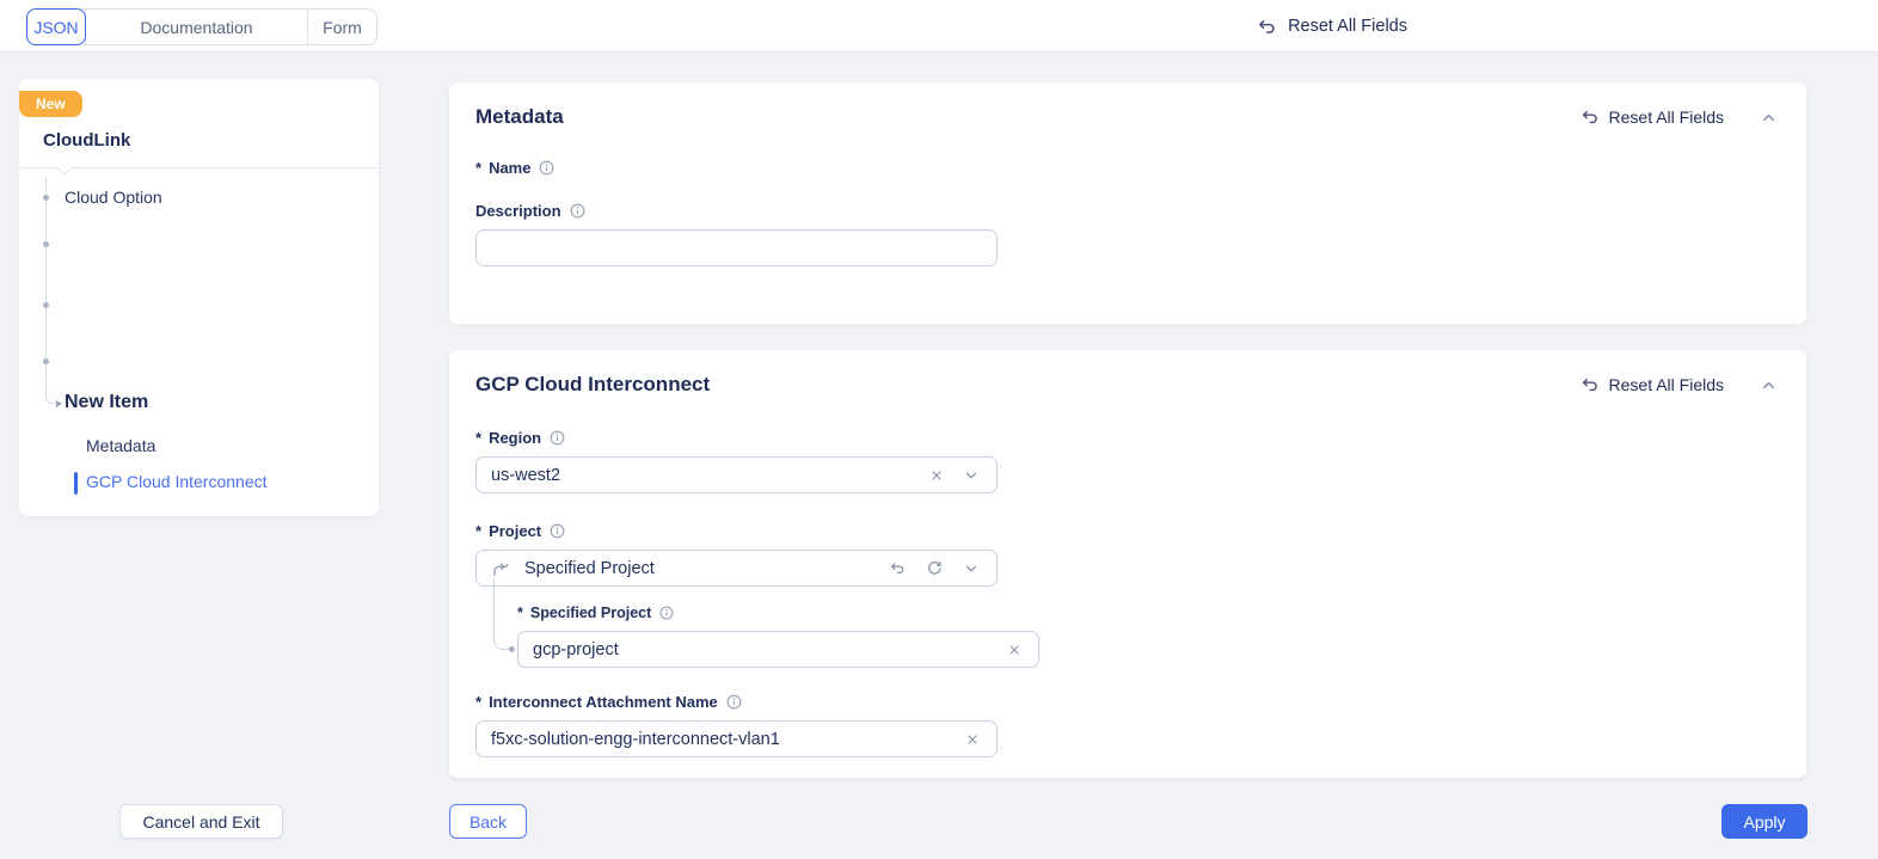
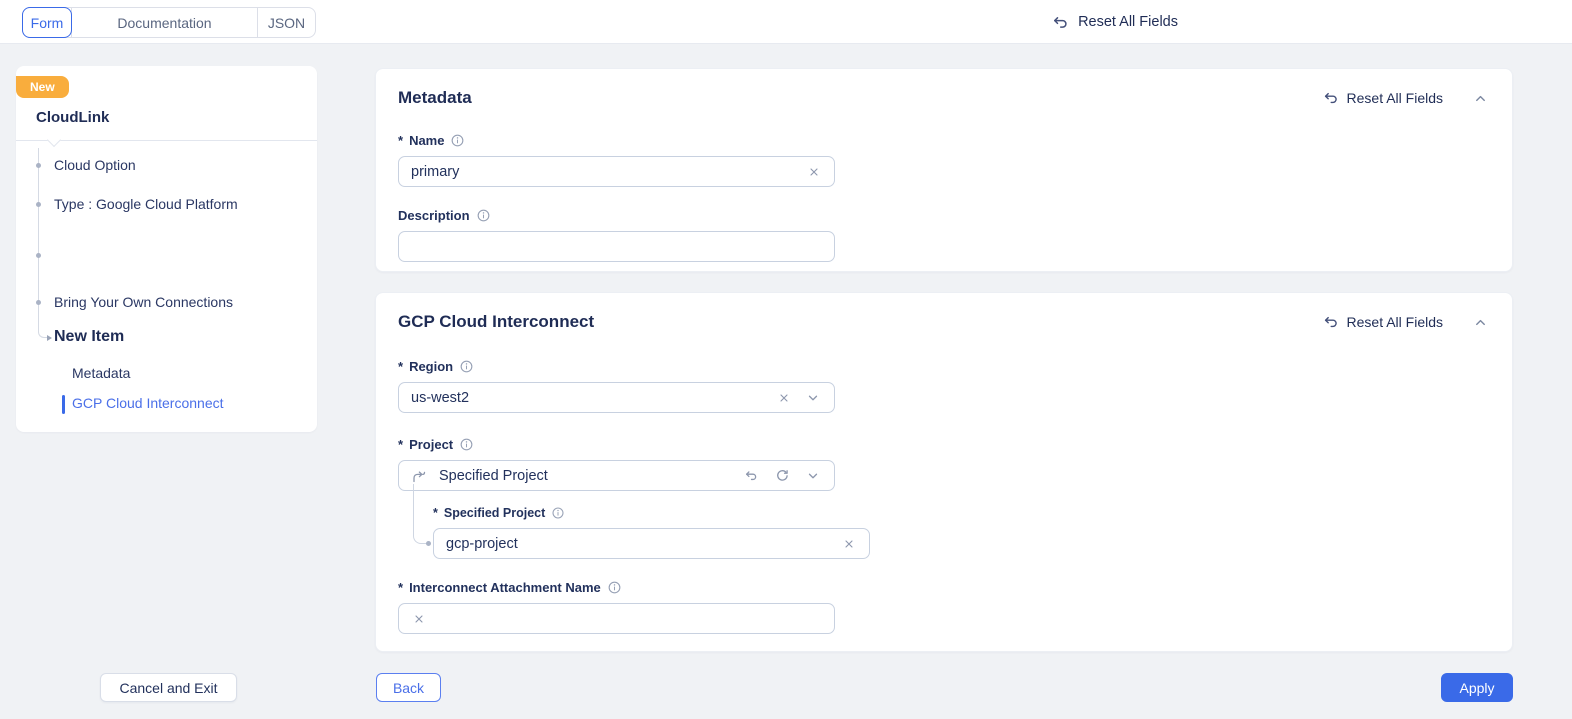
- JSON
+ Form
  Documentation
- Form
+ JSON
  Reset All Fields
  New
  CloudLink
  Cloud Option
+ Type : Google Cloud Platform
+ Bring Your Own Connections
  New Item
  Metadata
  GCP Cloud Interconnect
  Metadata
  Reset All Fields
  *
  Name
+ primary
  Description
  GCP Cloud Interconnect
  Reset All Fields
  *
  Region
  us-west2
  *
  Project
  Specified Project
  *
  Specified Project
  gcp-project
  *
  Interconnect Attachment Name
- f5xc-solution-engg-interconnect-vlan1
  Cancel and Exit
  Back
  Apply
